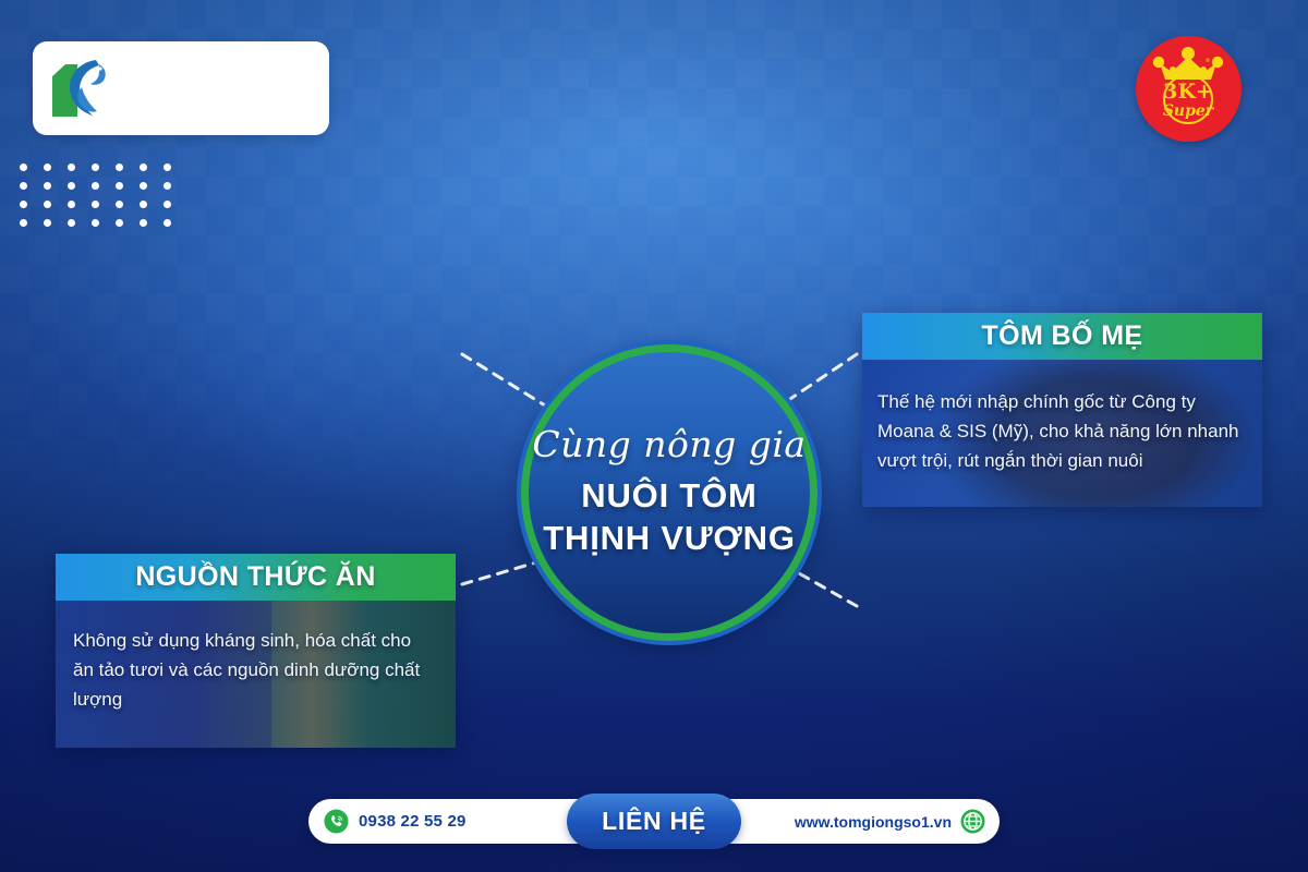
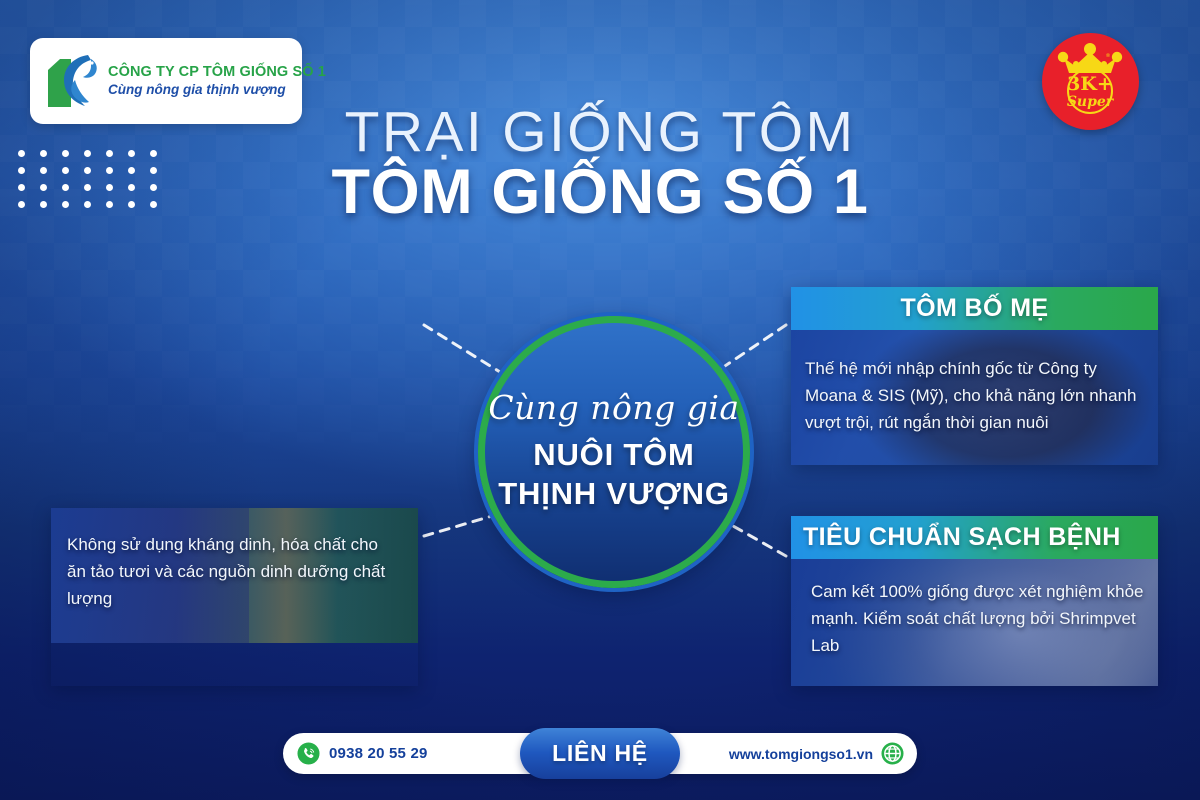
+ CÔNG TY CP TÔM GIỐNG SỐ 1
+ Cùng nông gia thịnh vượng
  3K+
  Super
+ TRẠI GIỐNG TÔM
+ TÔM GIỐNG SỐ 1
  Cùng nông gia
  NUÔI TÔM
  THỊNH VƯỢNG
  TÔM BỐ MẸ
  Thế hệ mới nhập chính gốc từ Công ty Moana & SIS (Mỹ), cho khả năng lớn nhanh vượt trội, rút ngắn thời gian nuôi
- NGUỒN THỨC ĂN
- Không sử dụng kháng sinh, hóa chất cho ăn tảo tươi và các nguồn dinh dưỡng chất lượng
+ Không sử dụng kháng dinh, hóa chất cho ăn tảo tươi và các nguồn dinh dưỡng chất lượng
+ TIÊU CHUẨN SẠCH BỆNH
+ Cam kết 100% giống được xét nghiệm khỏe mạnh. Kiểm soát chất lượng bởi Shrimpvet Lab
- 0938 22 55 29
+ 0938 20 55 29
  LIÊN HỆ
  www.tomgiongso1.vn
